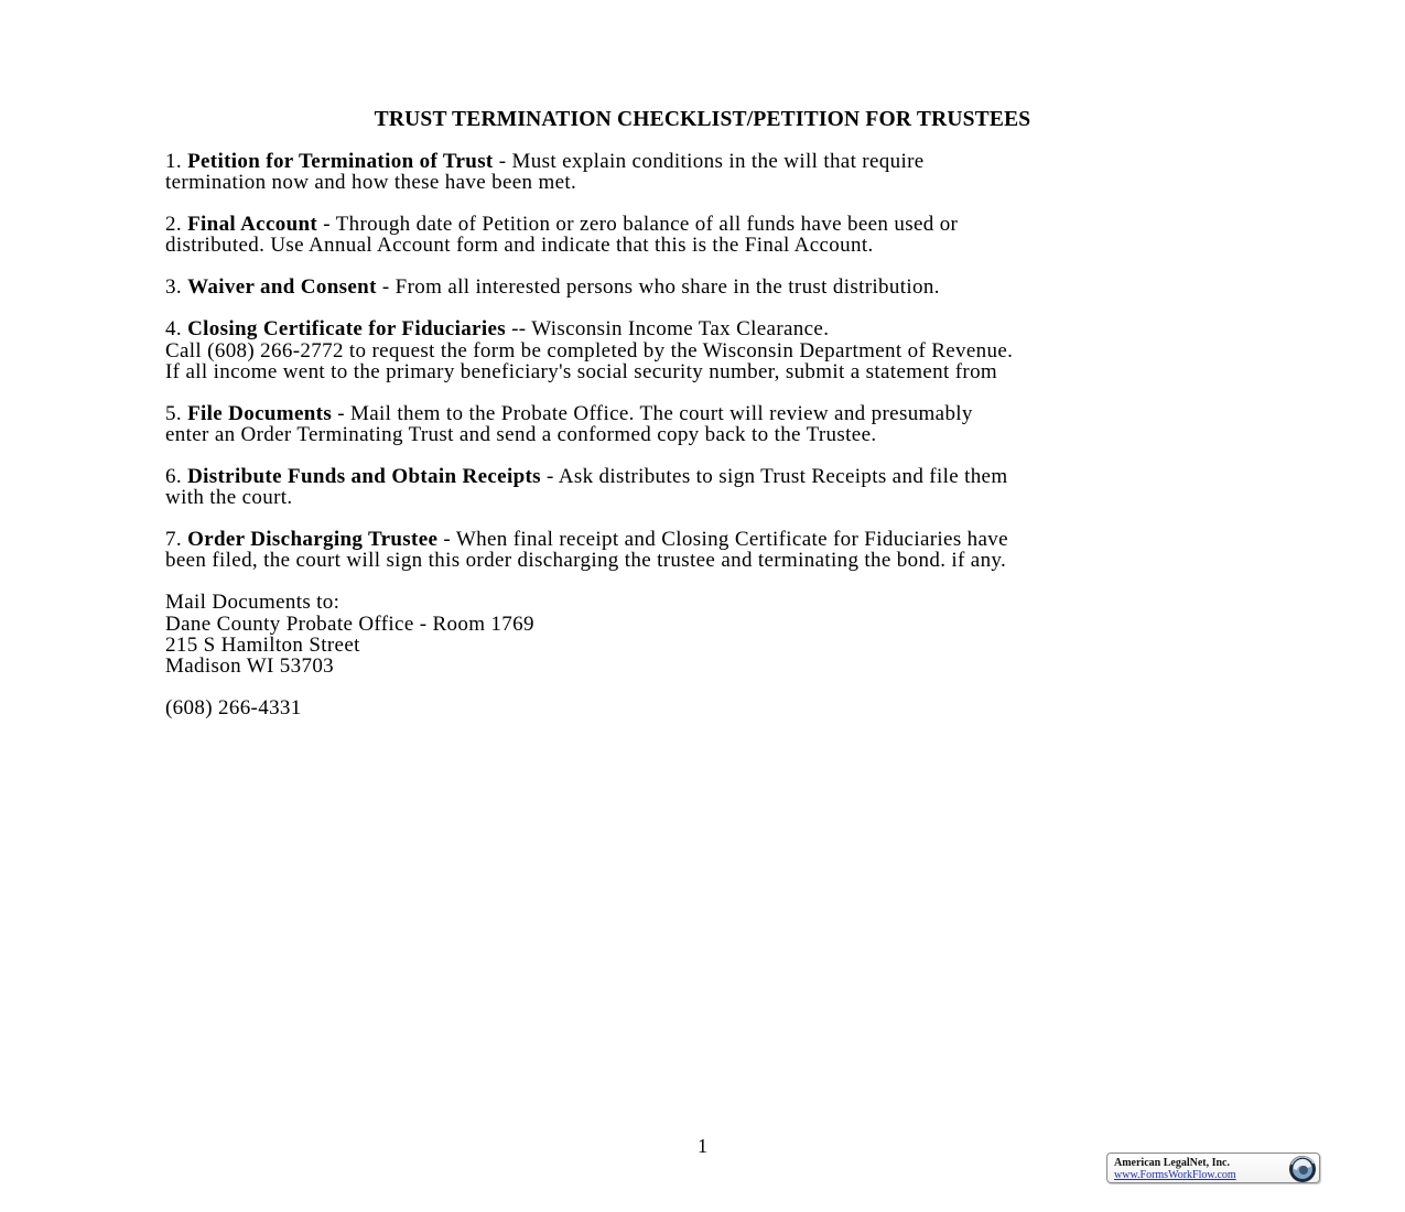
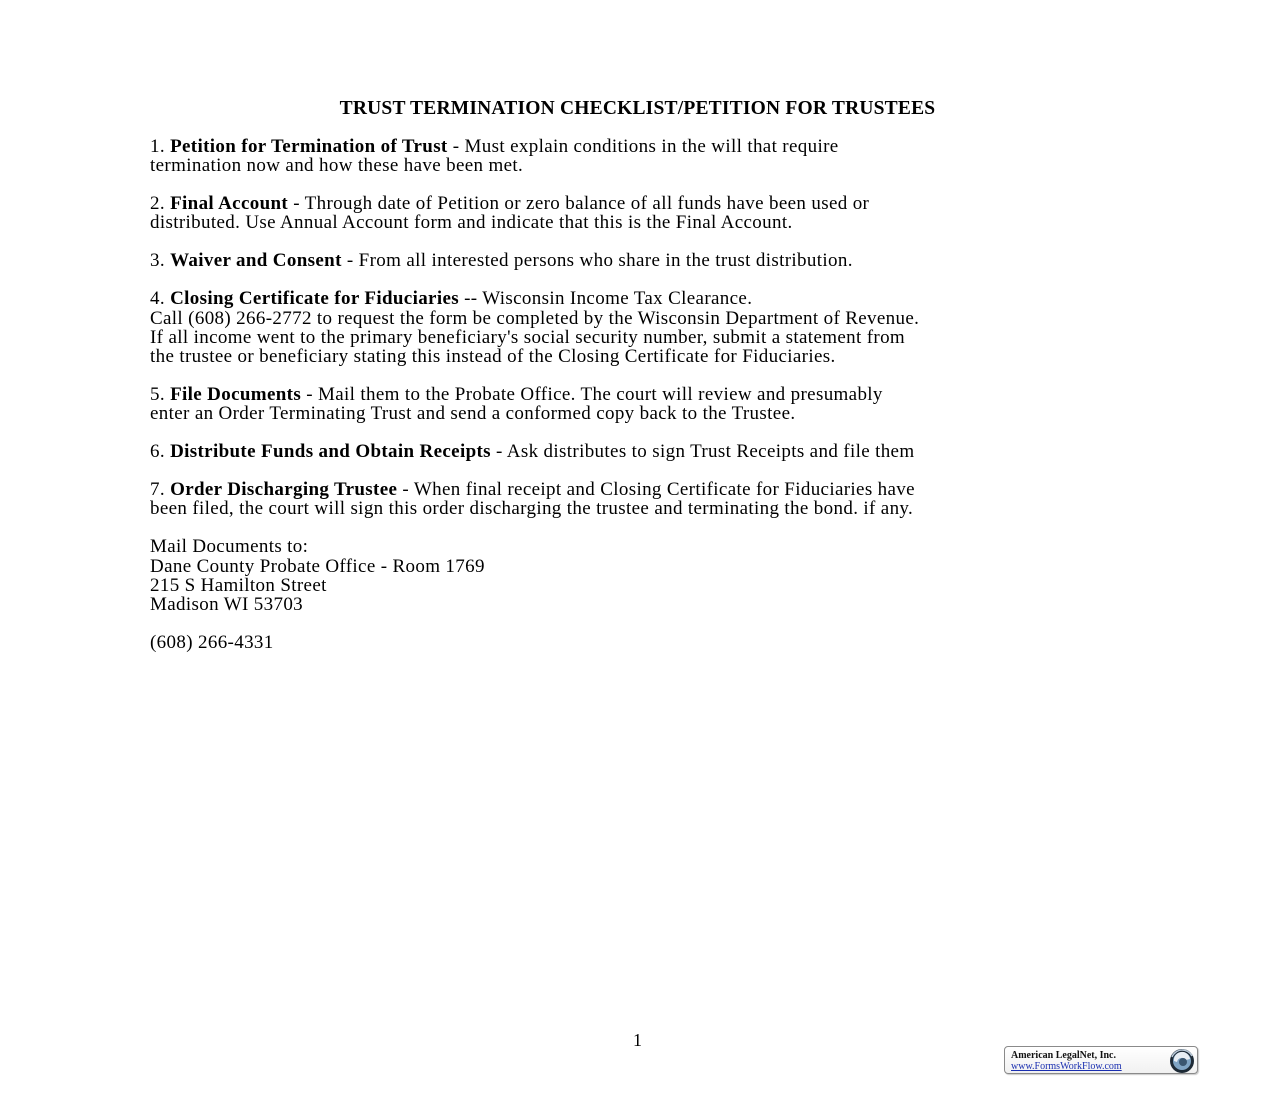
  TRUST TERMINATION CHECKLIST/PETITION FOR TRUSTEES
  1. Petition for Termination of Trust - Must explain conditions in the will that require
  termination now and how these have been met.
  2. Final Account - Through date of Petition or zero balance of all funds have been used or
  distributed. Use Annual Account form and indicate that this is the Final Account.
  3. Waiver and Consent - From all interested persons who share in the trust distribution.
  4. Closing Certificate for Fiduciaries -- Wisconsin Income Tax Clearance.
  Call (608) 266-2772 to request the form be completed by the Wisconsin Department of Revenue.
  If all income went to the primary beneficiary's social security number, submit a statement from
+ the trustee or beneficiary stating this instead of the Closing Certificate for Fiduciaries.
  5. File Documents - Mail them to the Probate Office. The court will review and presumably
  enter an Order Terminating Trust and send a conformed copy back to the Trustee.
  6. Distribute Funds and Obtain Receipts - Ask distributes to sign Trust Receipts and file them
- with the court.
  7. Order Discharging Trustee - When final receipt and Closing Certificate for Fiduciaries have
  been filed, the court will sign this order discharging the trustee and terminating the bond. if any.
  Mail Documents to:
  Dane County Probate Office - Room 1769
  215 S Hamilton Street
  Madison WI 53703
  (608) 266-4331
  1
  American LegalNet, Inc.
  www.FormsWorkFlow.com
